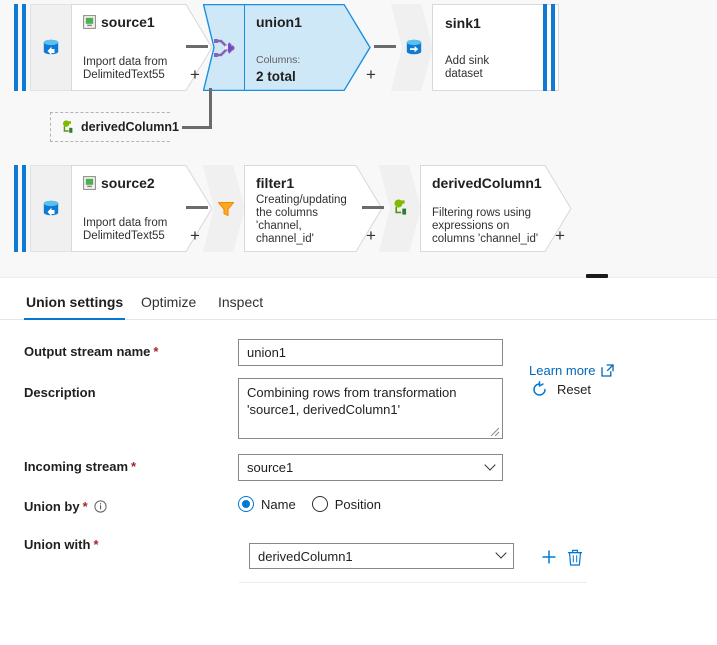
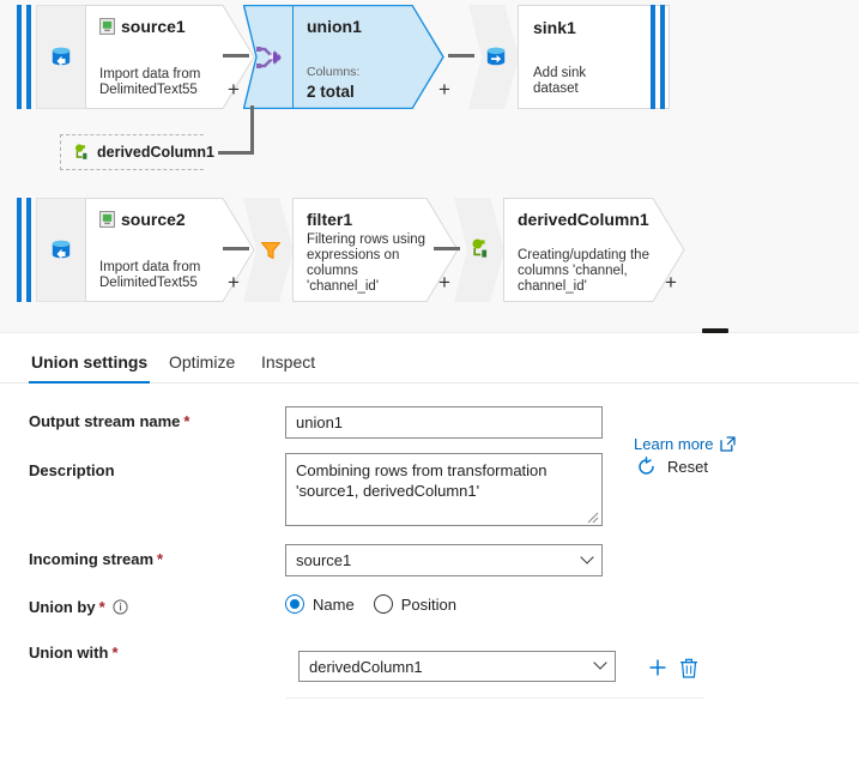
  source1
  Import data from DelimitedText55
  +
  union1
  Columns:
  2 total
  +
  sink1
  Add sink dataset
  derivedColumn1
  source2
  Import data from DelimitedText55
  +
  filter1
- Creating/updating the columns 'channel, channel_id'
+ Filtering rows using expressions on columns 'channel_id'
  +
  derivedColumn1
- Filtering rows using expressions on columns 'channel_id'
+ Creating/updating the columns 'channel, channel_id'
  +
  Union settings
  Optimize
  Inspect
  Output stream name
  *
  union1
  Learn more
  Description
  Reset
  Incoming stream
  *
  source1
  Union by
  *
  Name
  Position
  Union with
  *
  derivedColumn1
